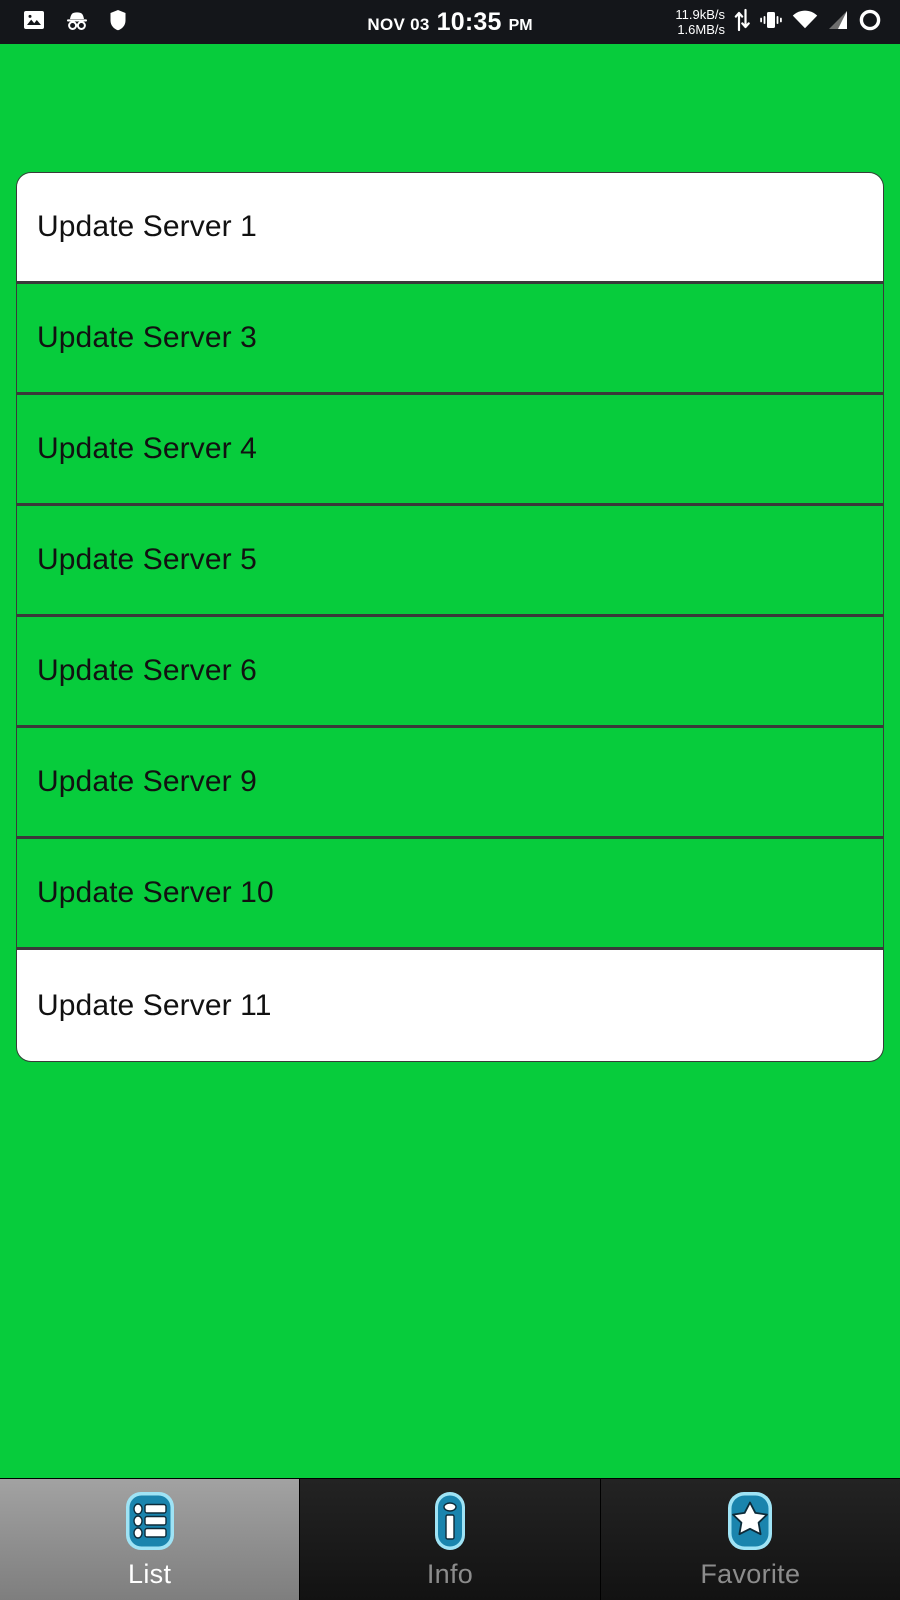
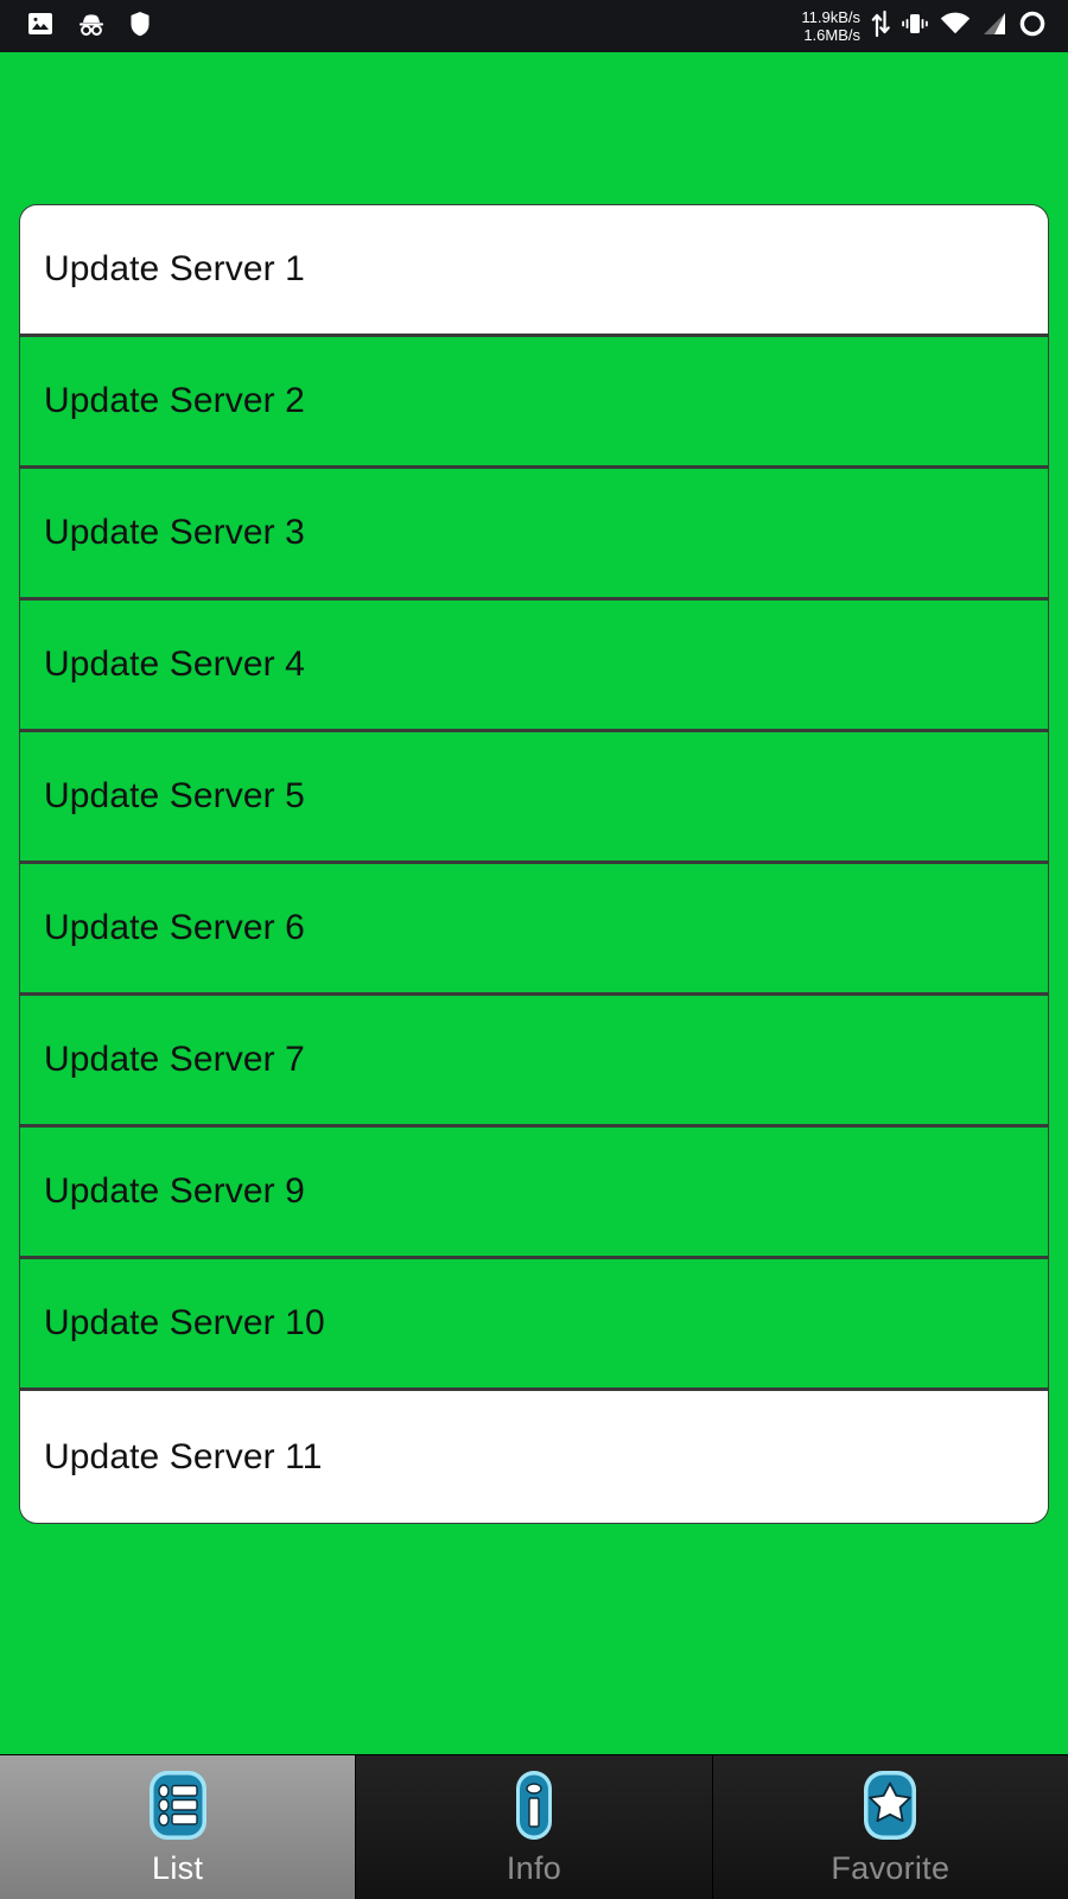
- NOV 03
- 10:35
- PM
  11.9kB/s
  1.6MB/s
  Update Server 1
+ Update Server 2
  Update Server 3
  Update Server 4
  Update Server 5
  Update Server 6
+ Update Server 7
  Update Server 9
  Update Server 10
  Update Server 11
  List
  Info
  Favorite
